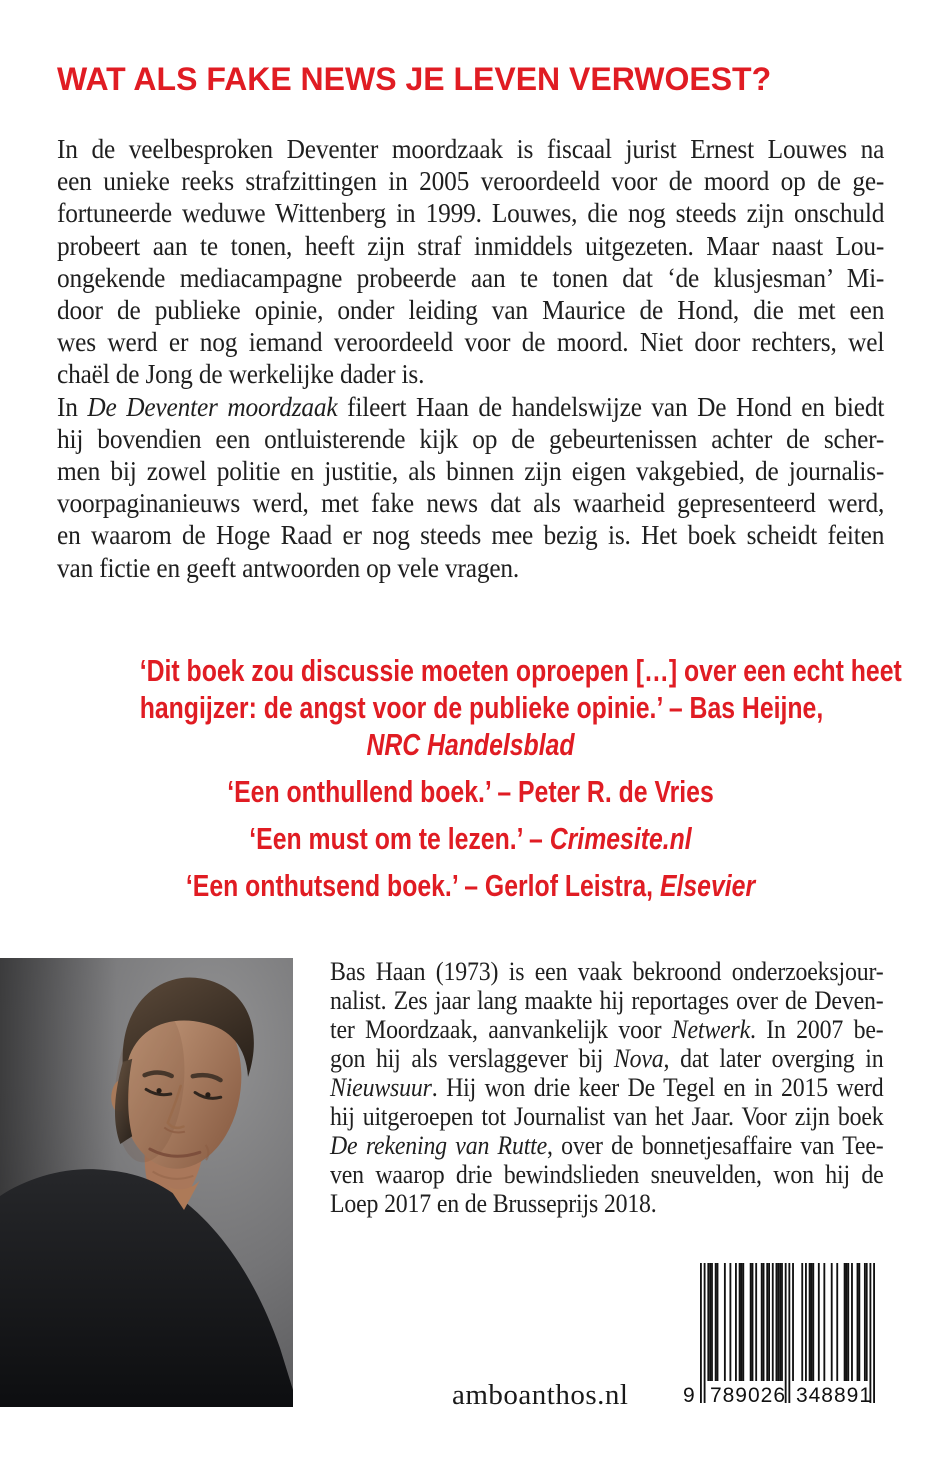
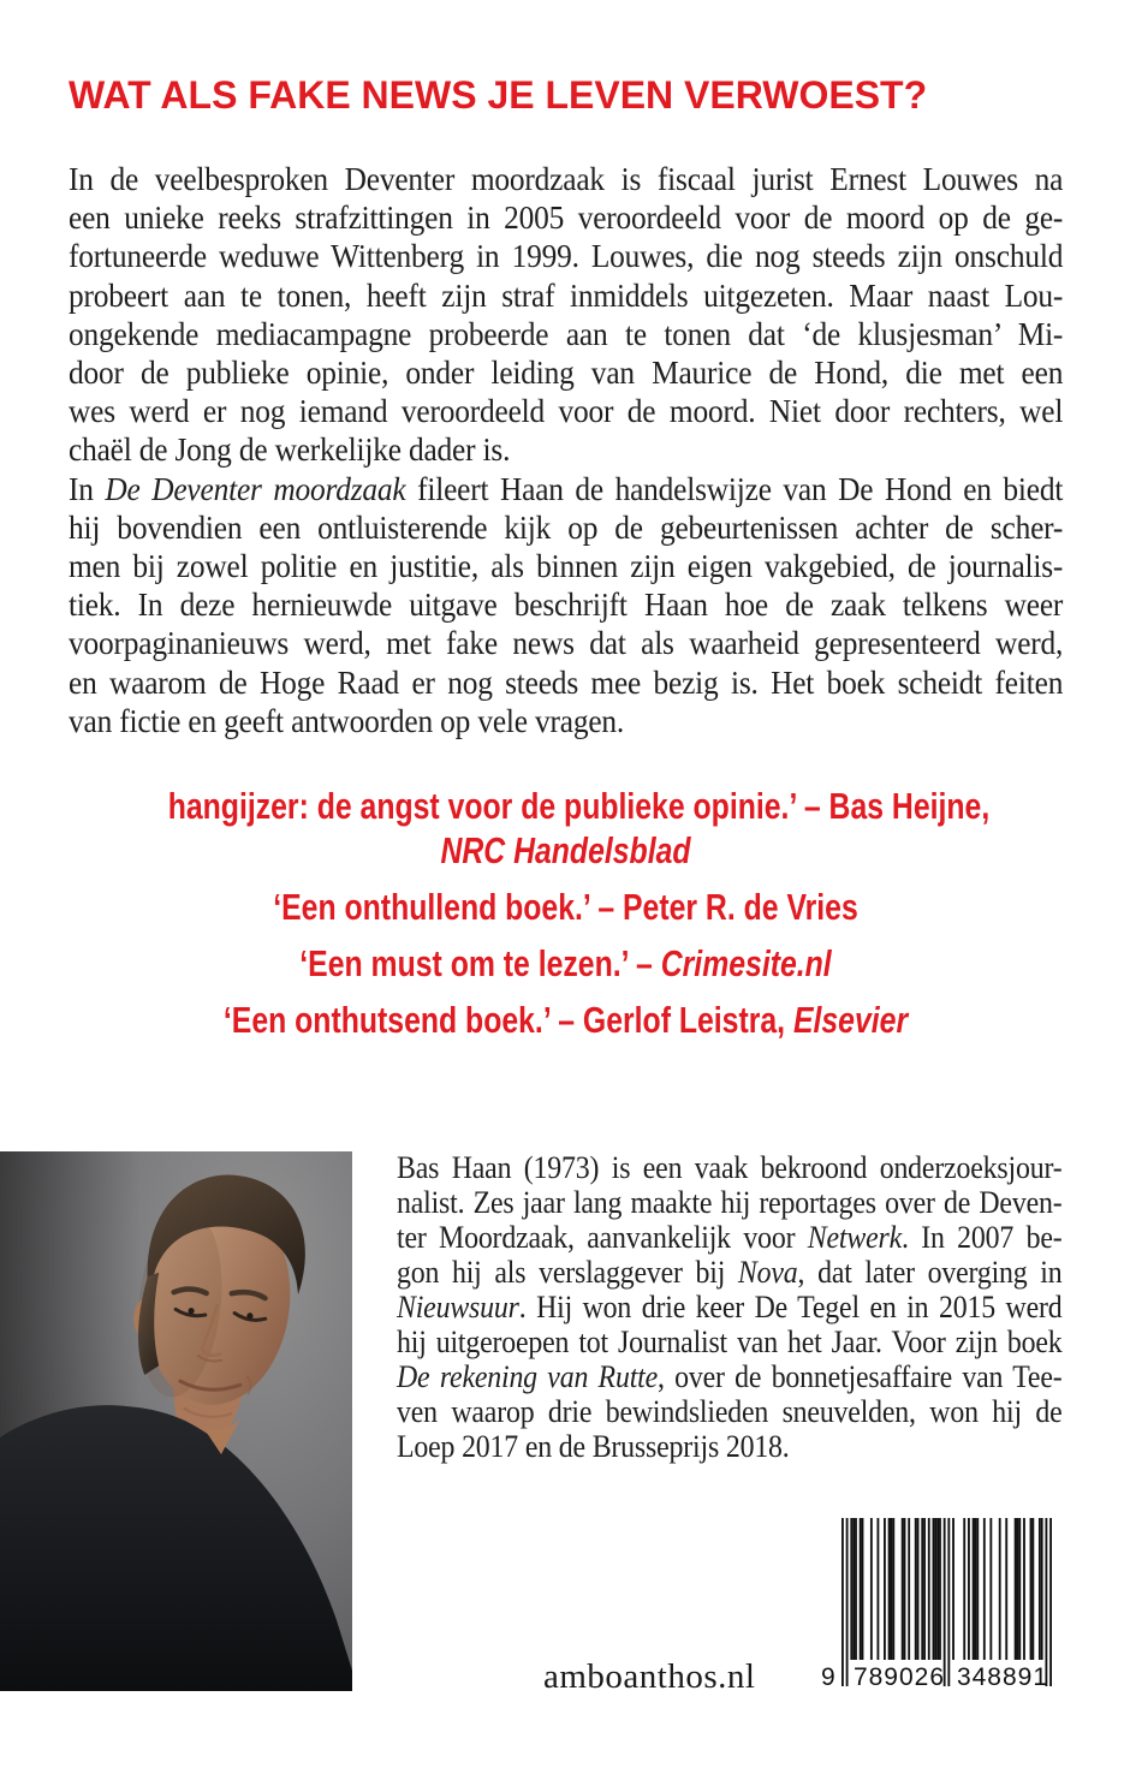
  WAT ALS FAKE NEWS JE LEVEN VERWOEST?
  In de veelbesproken Deventer moordzaak is fiscaal jurist Ernest Louwes na
  een unieke reeks strafzittingen in 2005 veroordeeld voor de moord op de ge-
  fortuneerde weduwe Wittenberg in 1999. Louwes, die nog steeds zijn onschuld
  probeert aan te tonen, heeft zijn straf inmiddels uitgezeten. Maar naast Lou-
  ongekende mediacampagne probeerde aan te tonen dat ‘de klusjesman’ Mi-
  door de publieke opinie, onder leiding van Maurice de Hond, die met een
  wes werd er nog iemand veroordeeld voor de moord. Niet door rechters, wel
  chaël de Jong de werkelijke dader is.
  In De Deventer moordzaak fileert Haan de handelswijze van De Hond en biedt
  hij bovendien een ontluisterende kijk op de gebeurtenissen achter de scher-
  men bij zowel politie en justitie, als binnen zijn eigen vakgebied, de journalis-
+ tiek. In deze hernieuwde uitgave beschrijft Haan hoe de zaak telkens weer
  voorpaginanieuws werd, met fake news dat als waarheid gepresenteerd werd,
  en waarom de Hoge Raad er nog steeds mee bezig is. Het boek scheidt feiten
  van fictie en geeft antwoorden op vele vragen.
- ‘Dit boek zou discussie moeten oproepen […] over een echt heet
  hangijzer: de angst voor de publieke opinie.’ – Bas Heijne,
  NRC Handelsblad
  ‘Een onthullend boek.’ – Peter R. de Vries
  ‘Een must om te lezen.’ – Crimesite.nl
  ‘Een onthutsend boek.’ – Gerlof Leistra, Elsevier
  Bas Haan (1973) is een vaak bekroond onderzoeksjour-
  nalist. Zes jaar lang maakte hij reportages over de Deven-
  ter Moordzaak, aanvankelijk voor Netwerk. In 2007 be-
  gon hij als verslaggever bij Nova, dat later overging in
  Nieuwsuur. Hij won drie keer De Tegel en in 2015 werd
  hij uitgeroepen tot Journalist van het Jaar. Voor zijn boek
  De rekening van Rutte, over de bonnetjesaffaire van Tee-
  ven waarop drie bewindslieden sneuvelden, won hij de
  Loep 2017 en de Brusseprijs 2018.
  amboanthos.nl
  9
  789026
  348891
